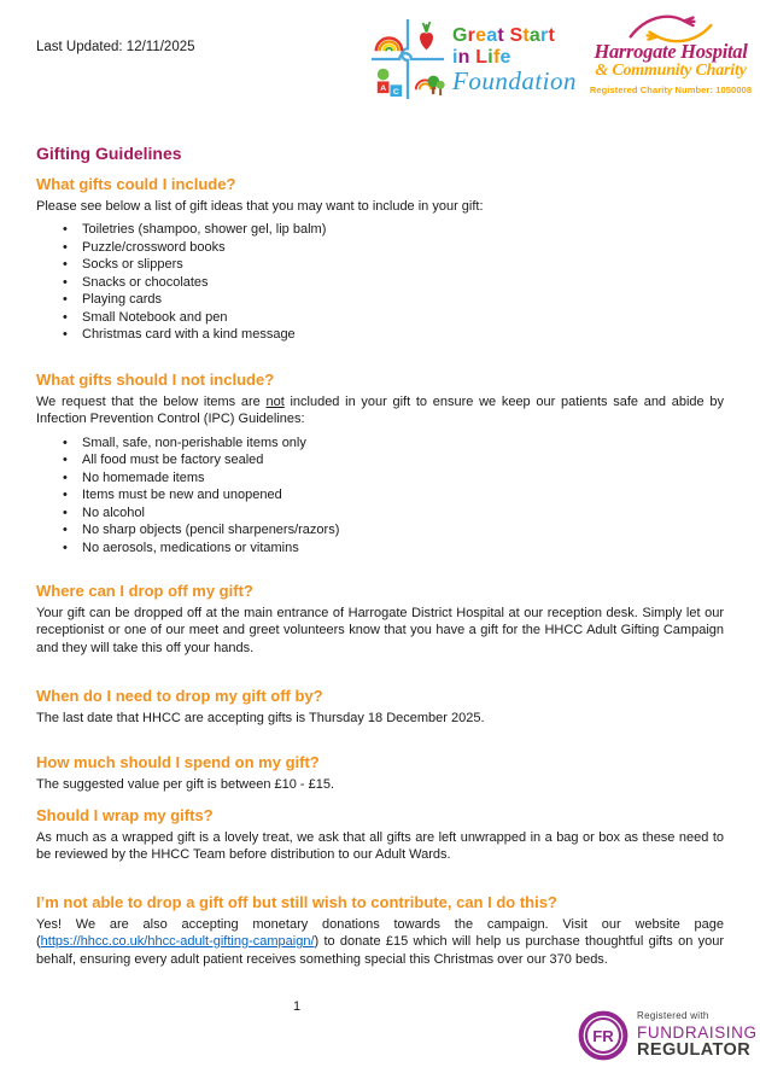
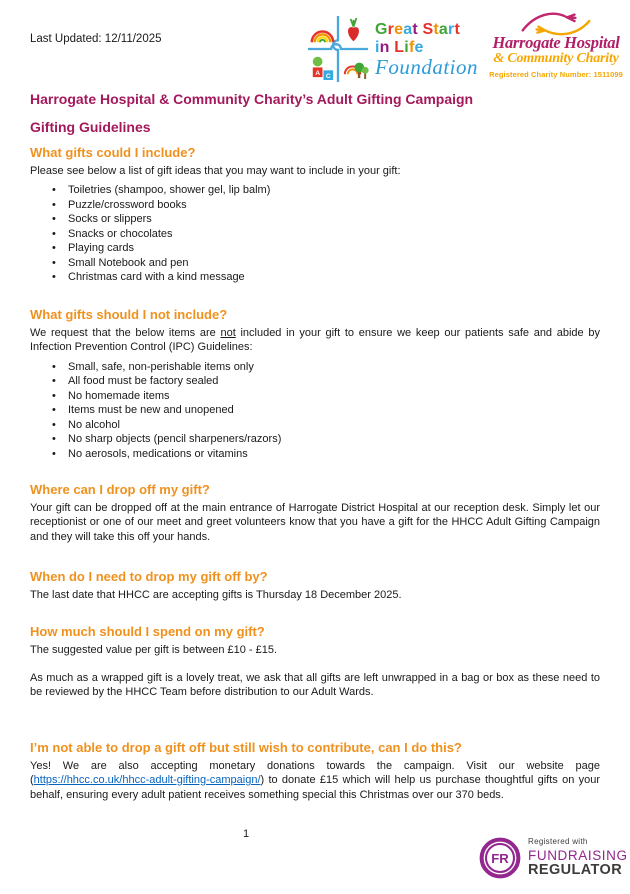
  Last Updated: 12/11/2025
  Great Start
  in Life
  Foundation
  Harrogate Hospital
  & Community Charity
- Registered Charity Number: 1050008
+ Registered Charity Number: 1511099
+ Harrogate Hospital & Community Charity’s Adult Gifting Campaign
  Gifting Guidelines
  What gifts could I include?
  Please see below a list of gift ideas that you may want to include in your gift:
  Toiletries (shampoo, shower gel, lip balm)
  Puzzle/crossword books
  Socks or slippers
  Snacks or chocolates
  Playing cards
  Small Notebook and pen
  Christmas card with a kind message
  What gifts should I not include?
  We request that the below items are not included in your gift to ensure we keep our patients safe and abide by Infection Prevention Control (IPC) Guidelines:
  Small, safe, non-perishable items only
  All food must be factory sealed
  No homemade items
  Items must be new and unopened
  No alcohol
  No sharp objects (pencil sharpeners/razors)
  No aerosols, medications or vitamins
  Where can I drop off my gift?
  Your gift can be dropped off at the main entrance of Harrogate District Hospital at our reception desk. Simply let our receptionist or one of our meet and greet volunteers know that you have a gift for the HHCC Adult Gifting Campaign and they will take this off your hands.
  When do I need to drop my gift off by?
  The last date that HHCC are accepting gifts is Thursday 18 December 2025.
  How much should I spend on my gift?
  The suggested value per gift is between £10 - £15.
- Should I wrap my gifts?
  As much as a wrapped gift is a lovely treat, we ask that all gifts are left unwrapped in a bag or box as these need to be reviewed by the HHCC Team before distribution to our Adult Wards.
  I’m not able to drop a gift off but still wish to contribute, can I do this?
  Yes! We are also accepting monetary donations towards the campaign. Visit our website page (https://hhcc.co.uk/hhcc-adult-gifting-campaign/) to donate £15 which will help us purchase thoughtful gifts on your behalf, ensuring every adult patient receives something special this Christmas over our 370 beds.
  1
  FR
  Registered with
  FUNDRAISING
  REGULATOR
